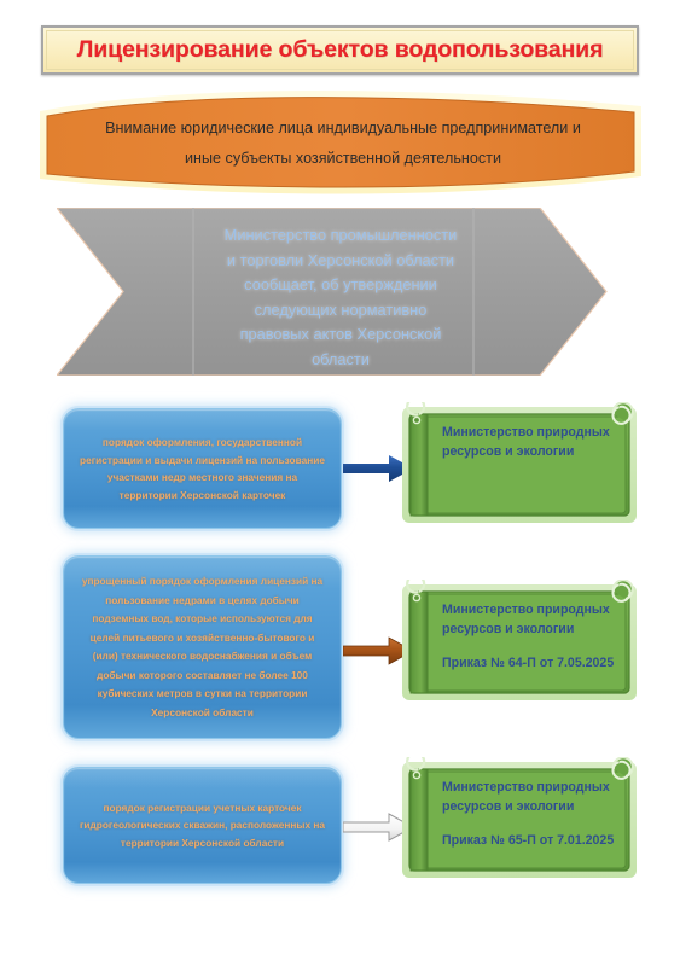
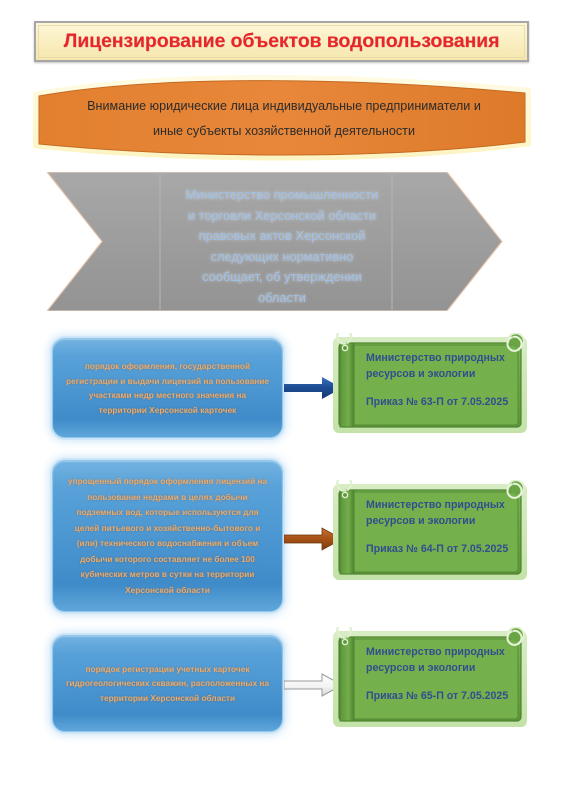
  Лицензирование объектов водопользования
  Внимание юридические лица индивидуальные предприниматели и
  иные субъекты хозяйственной деятельности
  Министерство промышленности
  и торговли Херсонской области
- сообщает, об утверждении
+ правовых актов Херсонской
  следующих нормативно
- правовых актов Херсонской
+ сообщает, об утверждении
  области
  порядок оформления, государственной регистрации и выдачи лицензий на пользование участками недр местного значения на территории Херсонской карточек
  Министерство природных ресурсов и экологии
+ Приказ № 63-П от 7.05.2025
  упрощенный порядок оформления лицензий на пользование недрами в целях добычи подземных вод, которые используются для целей питьевого и хозяйственно-бытового и (или) технического водоснабжения и объем добычи которого составляет не более 100 кубических метров в сутки на территории Херсонской области
  Министерство природных ресурсов и экологии
  Приказ № 64-П от 7.05.2025
  порядок регистрации учетных карточек гидрогеологических скважин, расположенных на территории Херсонской области
  Министерство природных ресурсов и экологии
- Приказ № 65-П от 7.01.2025
+ Приказ № 65-П от 7.05.2025
